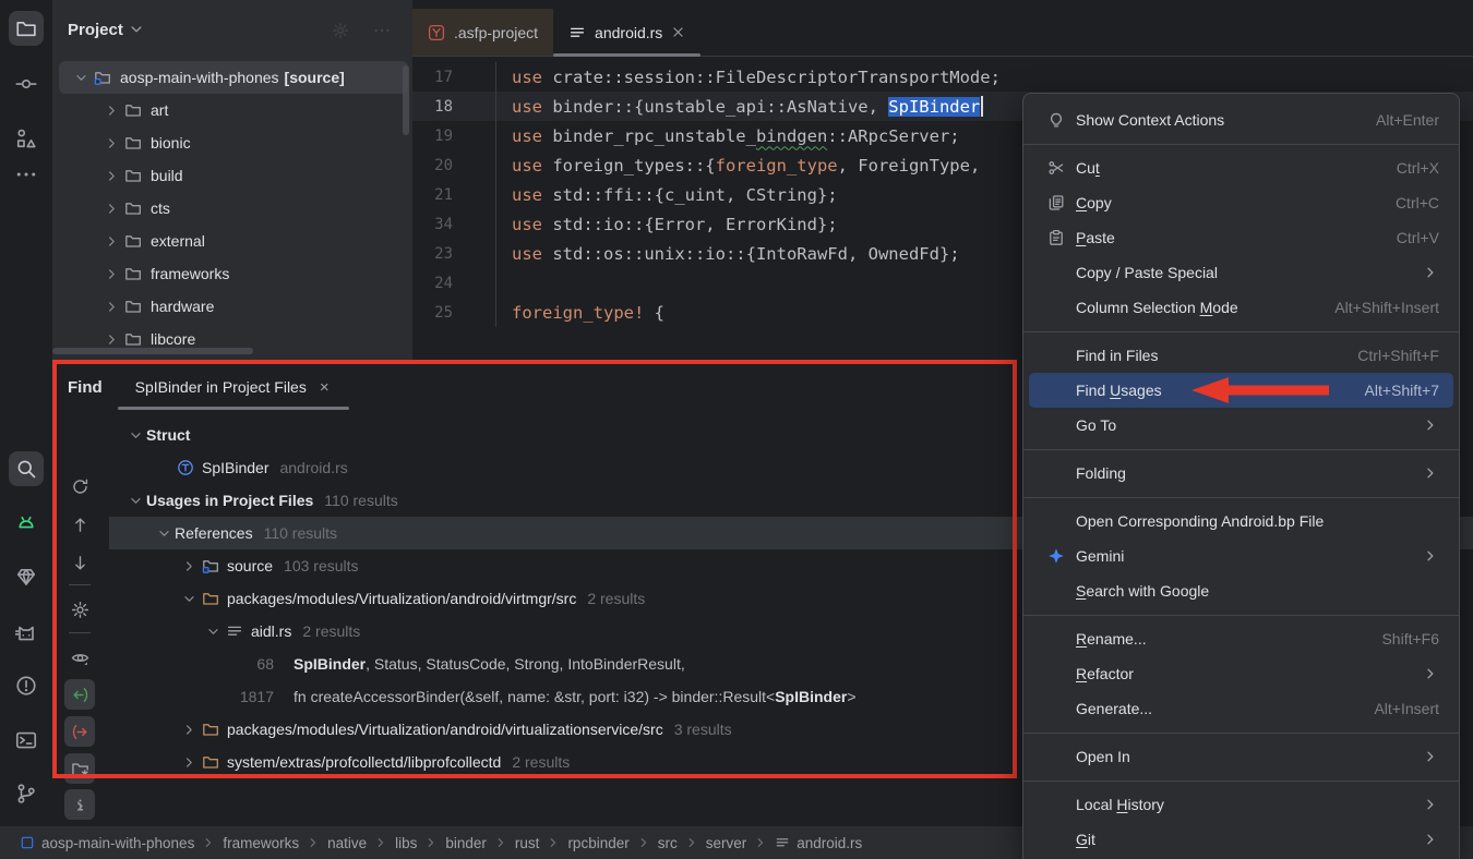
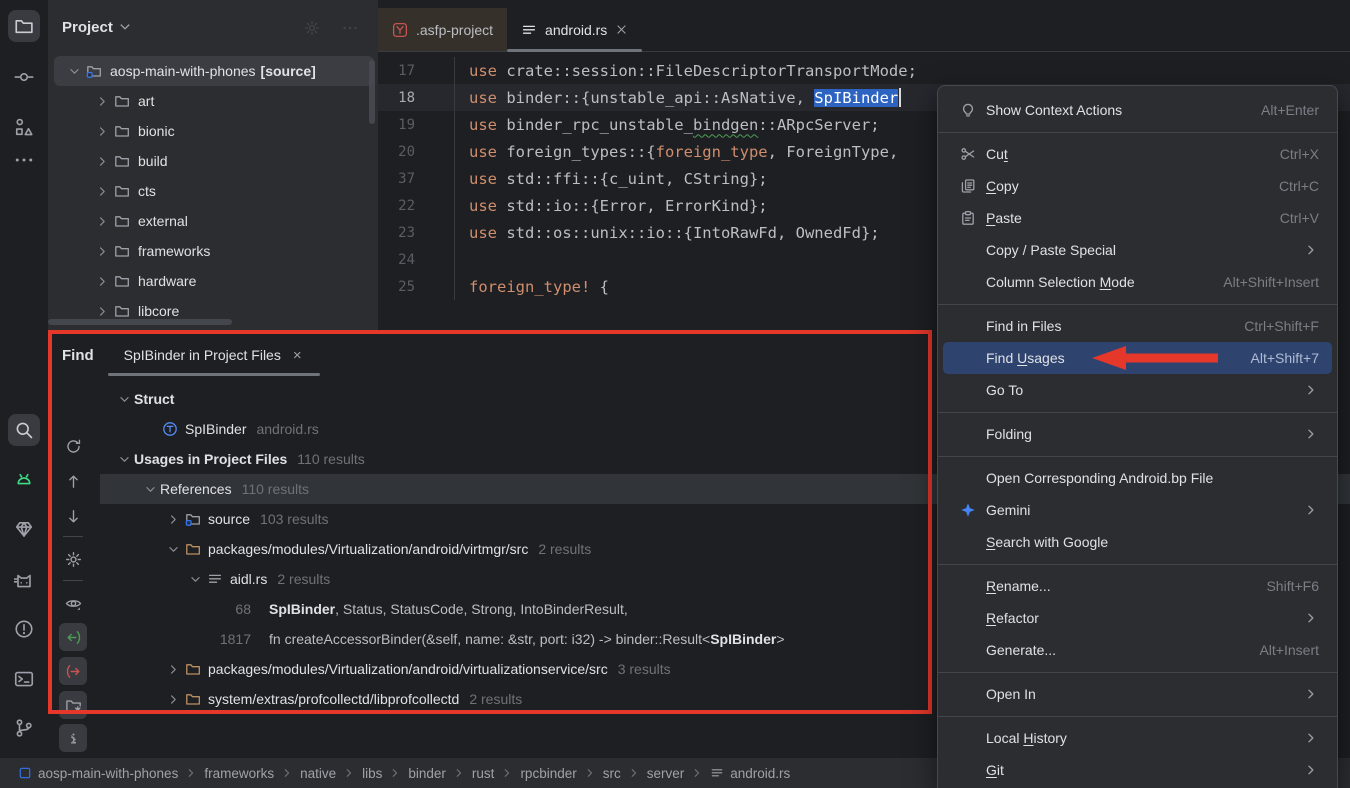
  Project
  aosp-main-with-phones
  [source]
  art
  bionic
  build
  cts
  external
  frameworks
  hardware
  libcore
  .asfp-project
  android.rs
  17
  use
  crate::session::FileDescriptorTransportMode;
  18
  use
  binder::{unstable_api::AsNative,
  SpIBinder
  19
  use
  binder_rpc_unstable_
  bindgen
  ::ARpcServer;
  20
  use
  foreign_types::{
  foreign_type
  , ForeignType,
- 21
+ 37
  use
  std::ffi::{c_uint, CString};
- 34
+ 22
  use
  std::io::{Error, ErrorKind};
  23
  use
  std::os::unix::io::{IntoRawFd, OwnedFd};
  24
  25
  foreign_type!
  {
  Find
  SpIBinder in Project Files
  ×
  Struct
  SpIBinder
  android.rs
  Usages in Project Files
  110 results
  References
  110 results
  source
  103 results
  packages/modules/Virtualization/android/virtmgr/src
  2 results
  aidl.rs
  2 results
  68
  SpIBinder, Status, StatusCode, Strong, IntoBinderResult,
  1817
  fn createAccessorBinder(&self, name: &str, port: i32) -> binder::Result<SpIBinder>
  packages/modules/Virtualization/android/virtualizationservice/src
  3 results
  system/extras/profcollectd/libprofcollectd
  2 results
  aosp-main-with-phones
  frameworks
  native
  libs
  binder
  rust
  rpcbinder
  src
  server
  android.rs
  Show Context Actions
  Alt+Enter
  Cut
  Ctrl+X
  Copy
  Ctrl+C
  Paste
  Ctrl+V
  Copy / Paste Special
  Column Selection Mode
  Alt+Shift+Insert
  Find in Files
  Ctrl+Shift+F
  Find Usages
  Alt+Shift+7
  Go To
  Folding
  Open Corresponding Android.bp File
  Gemini
  Search with Google
  Rename...
  Shift+F6
  Refactor
  Generate...
  Alt+Insert
  Open In
  Local History
  Git
